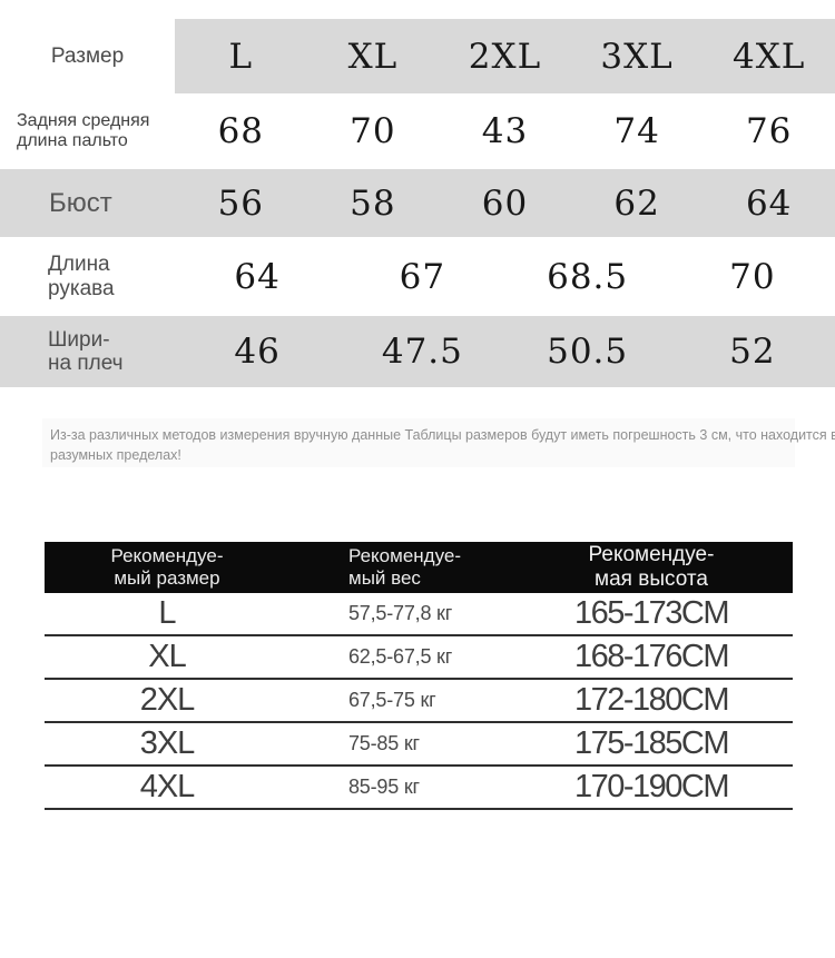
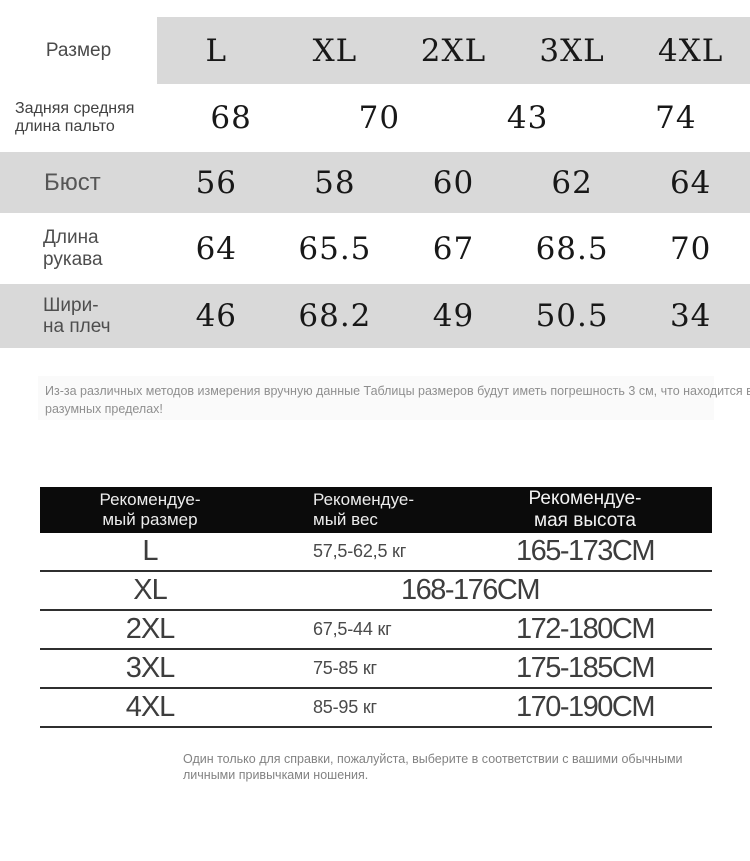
  Размер
  L
  XL
  2XL
  3XL
  4XL
  Задняя средняя
  длина пальто
  68
  70
  43
  74
- 76
  Бюст
  56
  58
  60
  62
  64
  Длина
  рукава
  64
+ 65.5
  67
  68.5
  70
  Шири-
  на плеч
  46
- 47.5
+ 68.2
+ 49
  50.5
- 52
+ 34
  Из-за различных методов измерения вручную данные Таблицы размеров будут иметь погрешность 3 см, что находится в
  разумных пределах!
  Рекомендуе-
  мый размер
  Рекомендуе-
  мый вес
  Рекомендуе-
  мая высота
  L
- 57,5-77,8 кг
+ 57,5-62,5 кг
  165-173CM
  XL
- 62,5-67,5 кг
  168-176CM
  2XL
- 67,5-75 кг
+ 67,5-44 кг
  172-180CM
  3XL
  75-85 кг
  175-185CM
  4XL
  85-95 кг
  170-190CM
+ Один только для справки, пожалуйста, выберите в соответствии с вашими обычными
+ личными привычками ношения.
